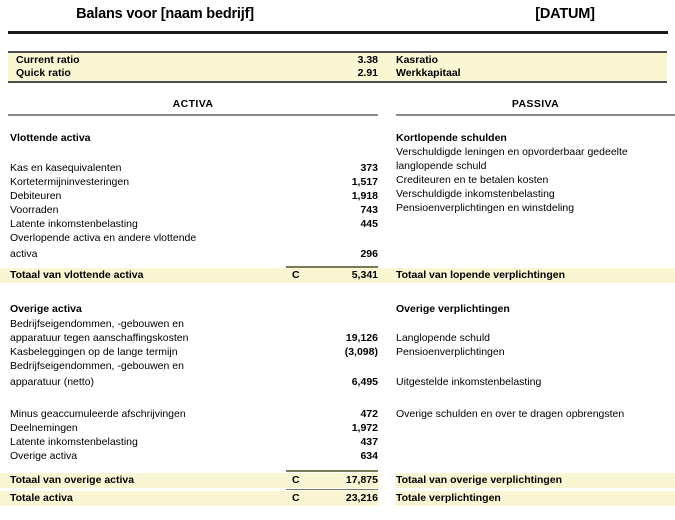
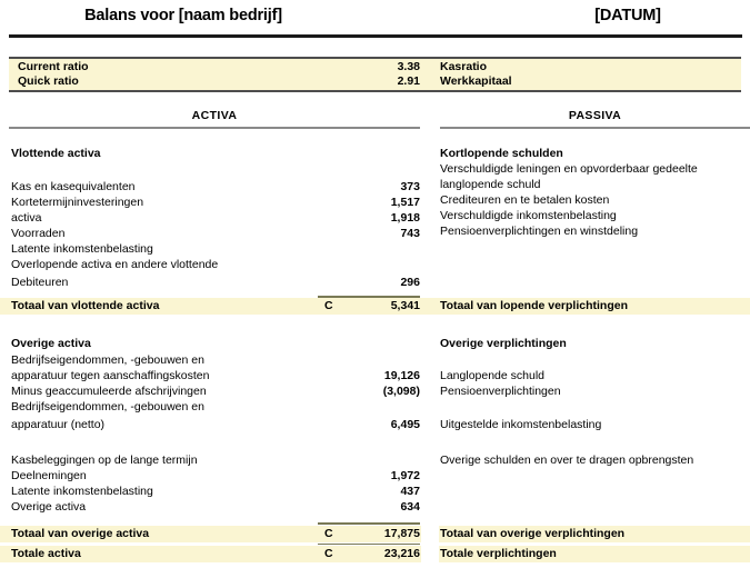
  Balans voor [naam bedrijf]
  [DATUM]
  Current ratio
  3.38
  Kasratio
  Quick ratio
  2.91
  Werkkapitaal
  ACTIVA
  PASSIVA
  Vlottende activa
  Kas en kasequivalenten
  373
  Kortetermijninvesteringen
  1,517
- Debiteuren
+ activa
  1,918
  Voorraden
  743
  Latente inkomstenbelasting
- 445
  Overlopende activa en andere vlottende
- activa
+ Debiteuren
  296
  Totaal van vlottende activa
  C
  5,341
  Totaal van lopende verplichtingen
  Overige activa
  Bedrijfseigendommen, -gebouwen en
  apparatuur tegen aanschaffingskosten
  19,126
- Kasbeleggingen op de lange termijn
+ Minus geaccumuleerde afschrijvingen
  (3,098)
  Bedrijfseigendommen, -gebouwen en
  apparatuur (netto)
  6,495
- Minus geaccumuleerde afschrijvingen
+ Kasbeleggingen op de lange termijn
- 472
  Deelnemingen
  1,972
  Latente inkomstenbelasting
  437
  Overige activa
  634
  Totaal van overige activa
  C
  17,875
  Totaal van overige verplichtingen
  Totale activa
  C
  23,216
  Totale verplichtingen
  Kortlopende schulden
  Verschuldigde leningen en opvorderbaar gedeelte
  langlopende schuld
  Crediteuren en te betalen kosten
  Verschuldigde inkomstenbelasting
  Pensioenverplichtingen en winstdeling
  Overige verplichtingen
  Langlopende schuld
  Pensioenverplichtingen
  Uitgestelde inkomstenbelasting
  Overige schulden en over te dragen opbrengsten
